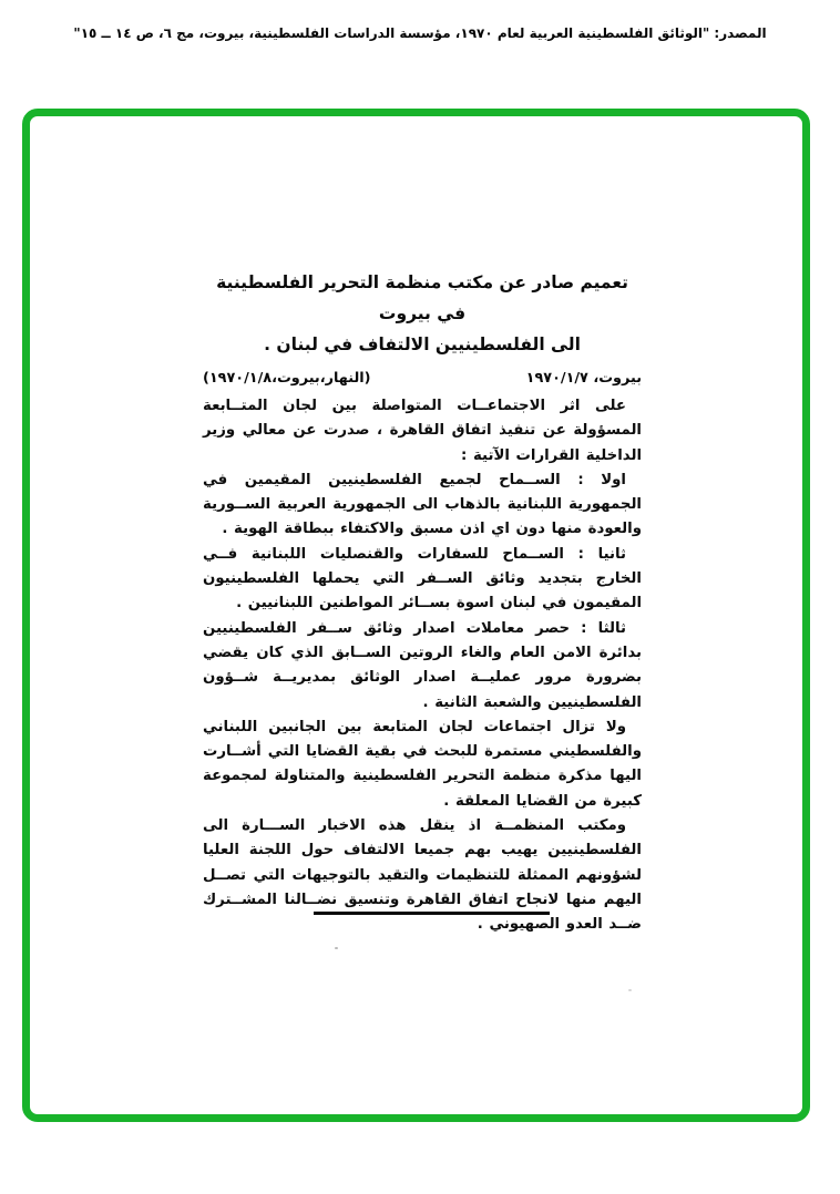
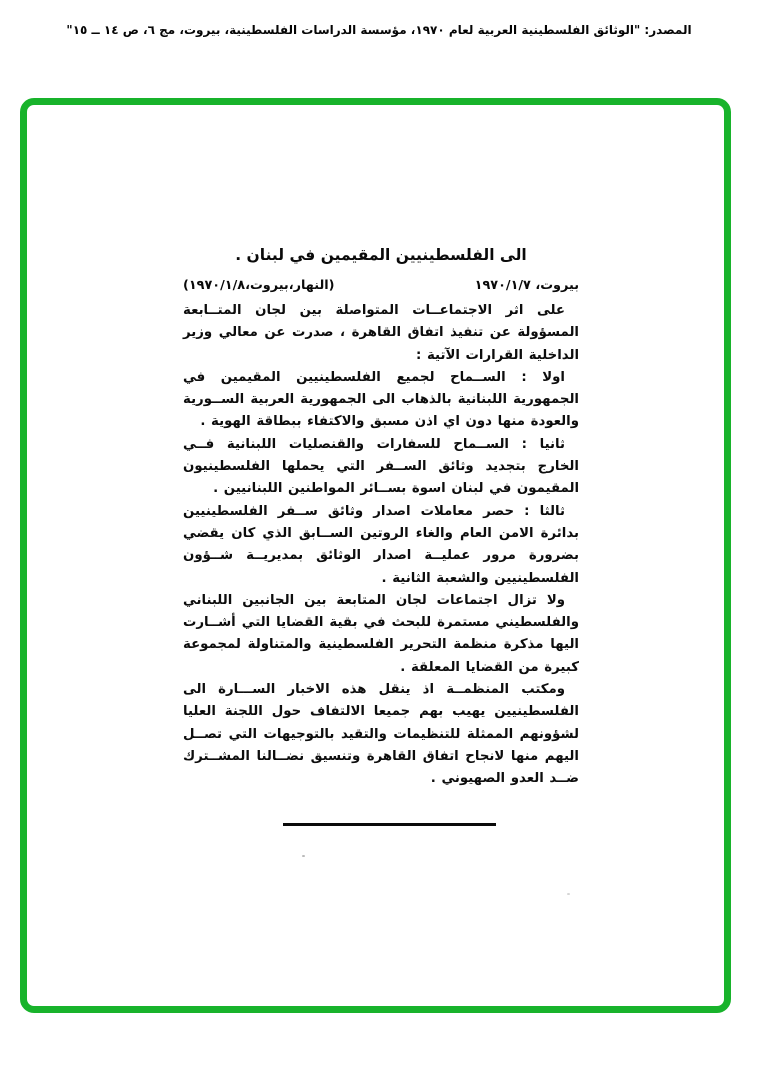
  المصدر: "الوثائق الفلسطينية العربية لعام ١٩٧٠، مؤسسة الدراسات الفلسطينية، بيروت، مج ٦، ص ١٤ ــ ١٥"
- تعميم صادر عن مكتب منظمة التحرير الفلسطينية في بيروت
- الى الفلسطينيين الالتفاف في لبنان .
+ الى الفلسطينيين المقيمين في لبنان .
  بيروت، ١٩٧٠/١/٧
  (النهار،بيروت،١٩٧٠/١/٨)
  على اثر الاجتماعــات المتواصلة بين لجان المتــابعة المسؤولة عن تنفيذ اتفاق القاهرة ، صدرت عن معالي وزير الداخلية القرارات الآتية :
  اولا : الســماح لجميع الفلسطينيين المقيمين في الجمهورية اللبنانية بالذهاب الى الجمهورية العربية الســورية والعودة منها دون اي اذن مسبق والاكتفاء ببطاقة الهوية .
  ثانيا : الســماح للسفارات والقنصليات اللبنانية فــي الخارج بتجديد وثائق الســفر التي يحملها الفلسطينيون المقيمون في لبنان اسوة بســائر المواطنين اللبنانيين .
  ثالثا : حصر معاملات اصدار وثائق ســفر الفلسطينيين بدائرة الامن العام والغاء الروتين الســابق الذي كان يقضي بضرورة مرور عمليــة اصدار الوثائق بمديريــة شــؤون الفلسطينيين والشعبة الثانية .
  ولا تزال اجتماعات لجان المتابعة بين الجانبين اللبناني والفلسطيني مستمرة للبحث في بقية القضايا التي أشــارت اليها مذكرة منظمة التحرير الفلسطينية والمتناولة لمجموعة كبيرة من القضايا المعلقة .
  ومكتب المنظمــة اذ ينقل هذه الاخبار الســـارة الى الفلسطينيين يهيب بهم جميعا الالتفاف حول اللجنة العليا لشؤونهم الممثلة للتنظيمات والتقيد بالتوجيهات التي تصــل اليهم منها لانجاح اتفاق القاهرة وتنسيق نضــالنا المشــترك ضــد العدو الصهيوني .
